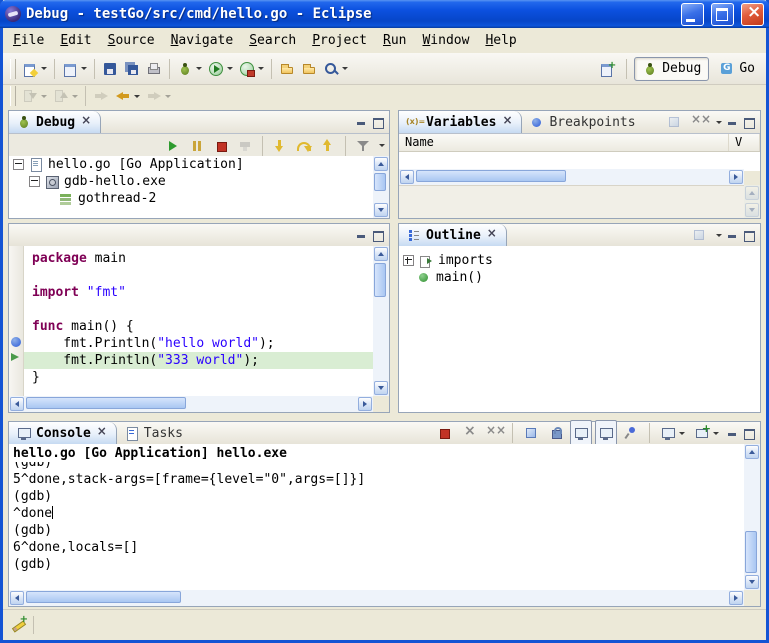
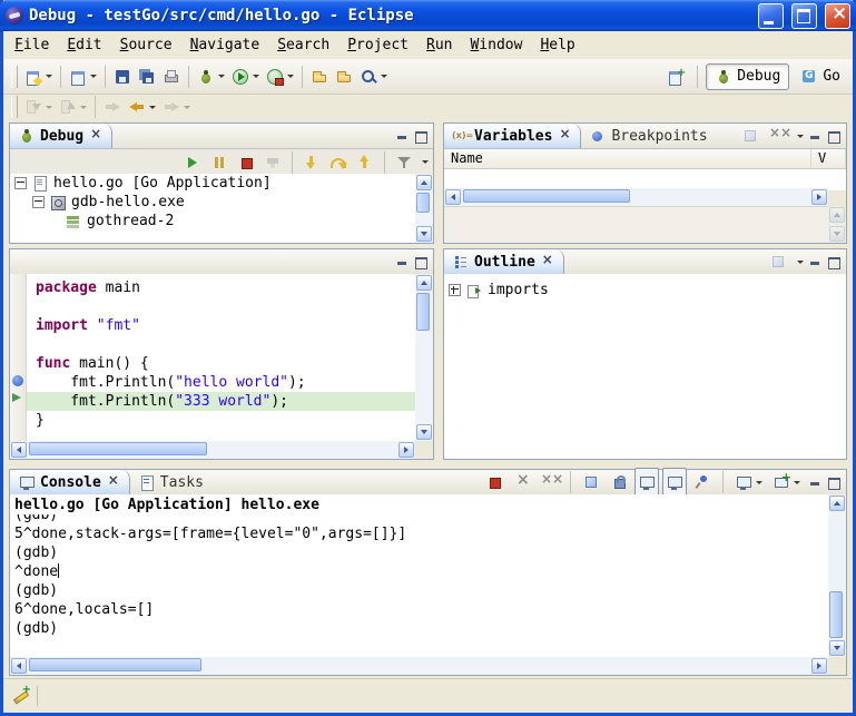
  Debug - testGo/src/cmd/hello.go - Eclipse
  File
  Edit
  Source
  Navigate
  Search
  Project
  Run
  Window
  Help
  Debug
  Go
  Debug
  hello.go [Go Application]
  gdb-hello.exe
  gothread-2
  Variables
  Breakpoints
  Name
  V
  package main
  import "fmt"
  func main() {
  fmt.Println("hello world");
  fmt.Println("333 world");
  }
  Outline
  imports
- main()
  Console
  Tasks
  hello.go [Go Application] hello.exe
  (gdb)
  5^done,stack-args=[frame={level="0",args=[]}]
  (gdb)
  ^done
  (gdb)
  6^done,locals=[]
  (gdb)
